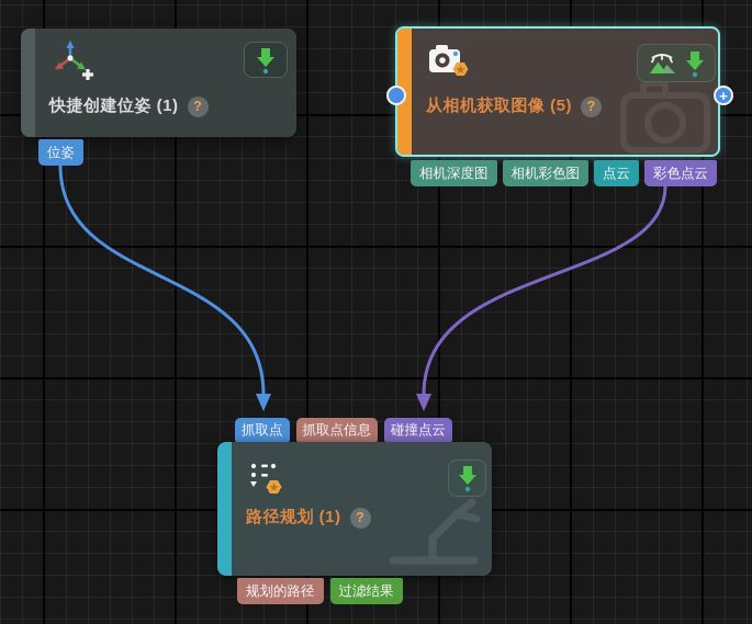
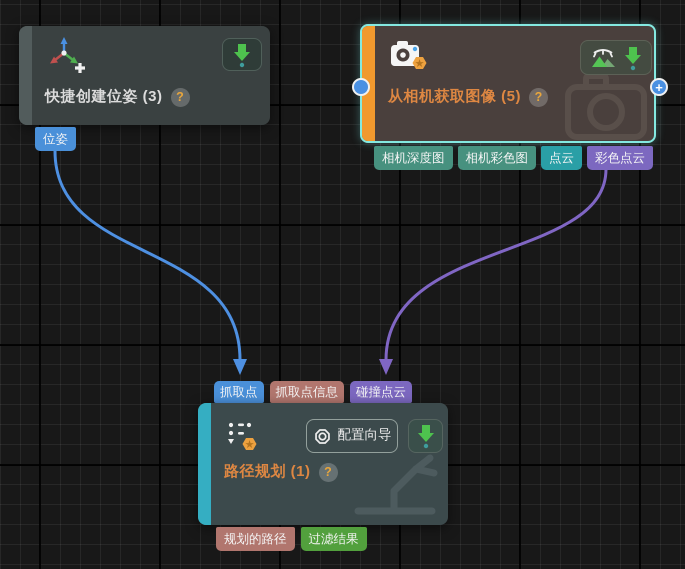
- 快捷创建位姿 (1)
+ 快捷创建位姿 (3)
  ?
  位姿
  ★
  从相机获取图像 (5)
  ?
  +
  相机深度图
  相机彩色图
  点云
  彩色点云
  抓取点
  抓取点信息
  碰撞点云
  ★
+ 配置向导
  路径规划 (1)
  ?
  规划的路径
  过滤结果
